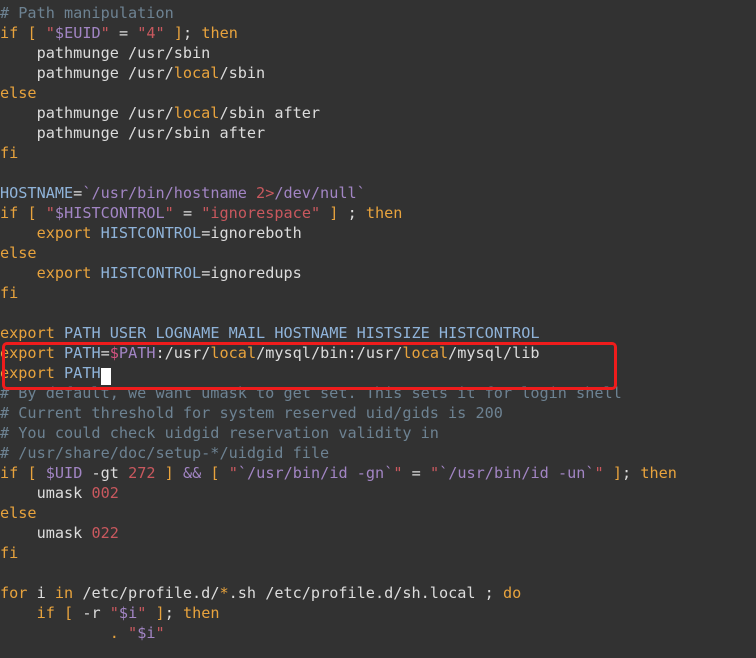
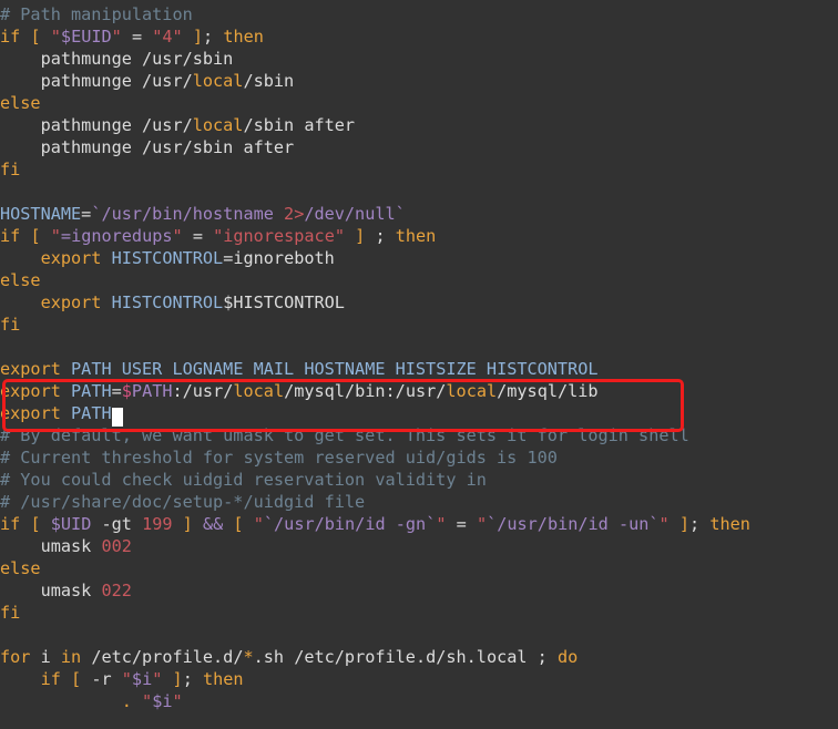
  # Path manipulation
  if [ "$EUID" = "4" ]; then
  pathmunge /usr/sbin
  pathmunge /usr/local/sbin
  else
  pathmunge /usr/local/sbin after
  pathmunge /usr/sbin after
  fi
  HOSTNAME=`/usr/bin/hostname 2>/dev/null`
- if [ "$HISTCONTROL" = "ignorespace" ] ; then
+ if [ "=ignoredups" = "ignorespace" ] ; then
  export HISTCONTROL=ignoreboth
  else
- export HISTCONTROL=ignoredups
+ export HISTCONTROL$HISTCONTROL
  fi
  export PATH USER LOGNAME MAIL HOSTNAME HISTSIZE HISTCONTROL
  export PATH=$PATH:/usr/local/mysql/bin:/usr/local/mysql/lib
  export PATH
  # By default, we want umask to get set. This sets it for login shell
- # Current threshold for system reserved uid/gids is 200
+ # Current threshold for system reserved uid/gids is 100
  # You could check uidgid reservation validity in
  # /usr/share/doc/setup-*/uidgid file
- if [ $UID -gt 272 ] && [ "`/usr/bin/id -gn`" = "`/usr/bin/id -un`" ]; then
+ if [ $UID -gt 199 ] && [ "`/usr/bin/id -gn`" = "`/usr/bin/id -un`" ]; then
  umask 002
  else
  umask 022
  fi
  for i in /etc/profile.d/*.sh /etc/profile.d/sh.local ; do
  if [ -r "$i" ]; then
  . "$i"
